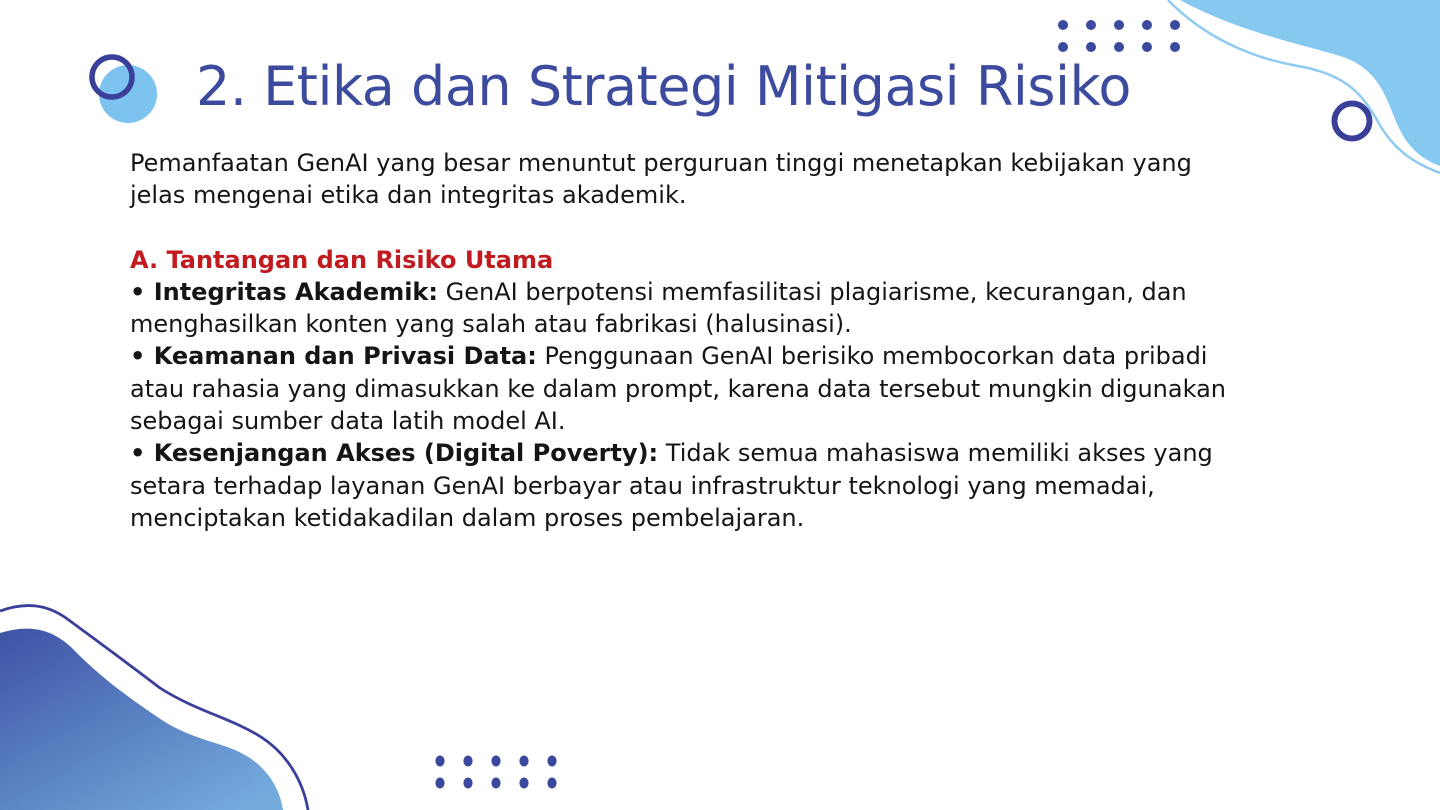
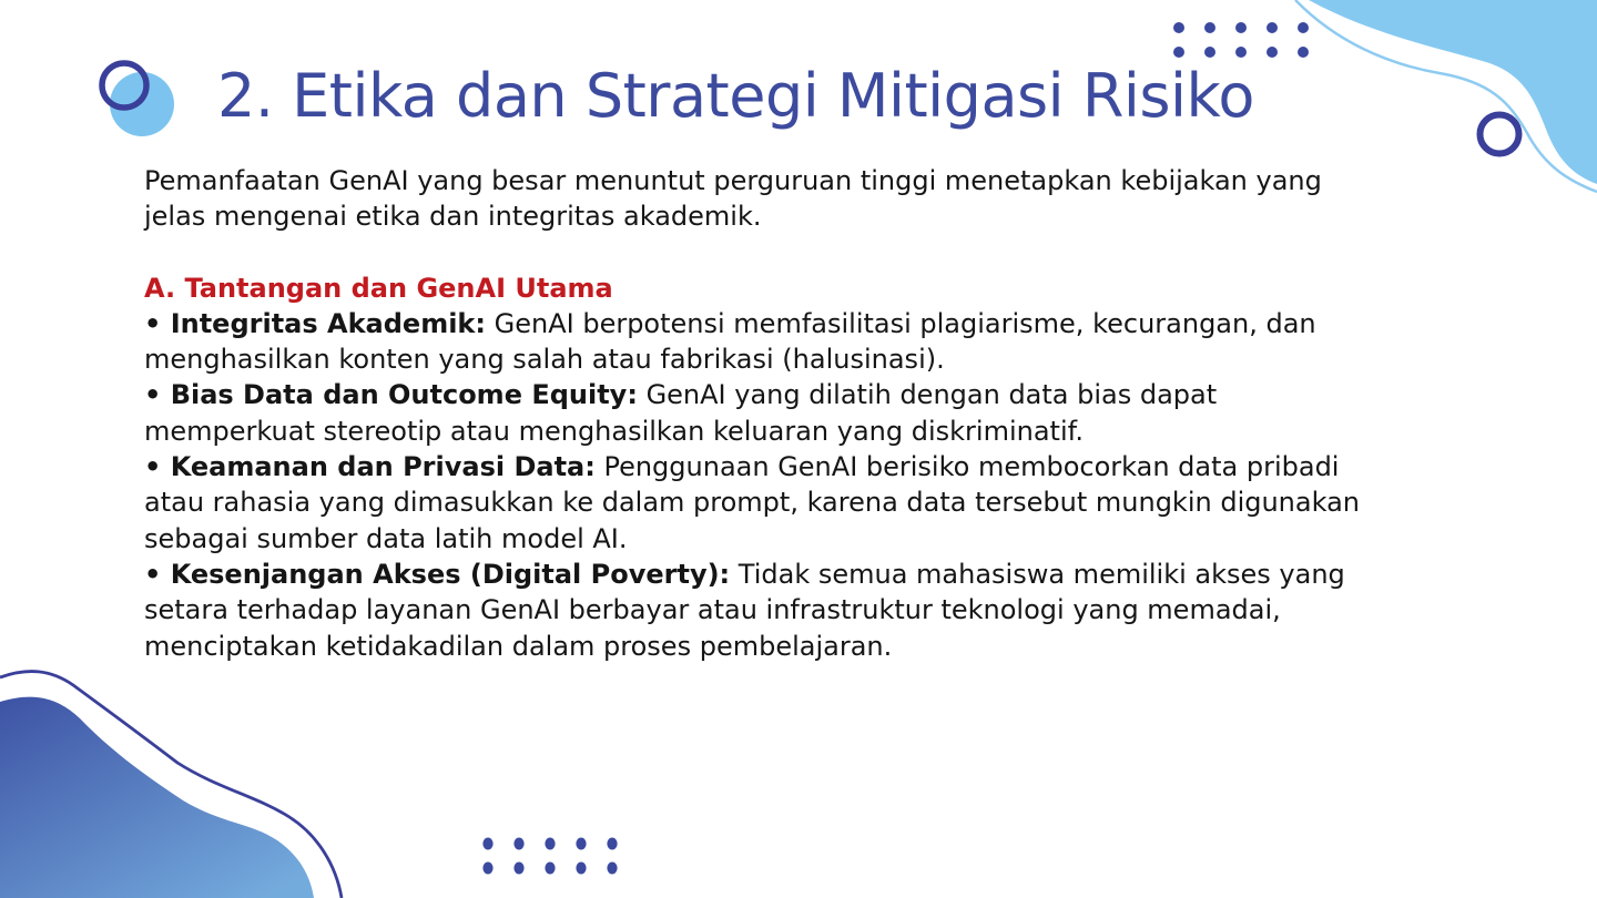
  2. Etika dan Strategi Mitigasi Risiko
  Pemanfaatan GenAI yang besar menuntut perguruan tinggi menetapkan kebijakan yang
  jelas mengenai etika dan integritas akademik.
- A. Tantangan dan Risiko Utama
+ A. Tantangan dan GenAI Utama
  • Integritas Akademik: GenAI berpotensi memfasilitasi plagiarisme, kecurangan, dan
  menghasilkan konten yang salah atau fabrikasi (halusinasi).
+ • Bias Data dan Outcome Equity: GenAI yang dilatih dengan data bias dapat
+ memperkuat stereotip atau menghasilkan keluaran yang diskriminatif.
  • Keamanan dan Privasi Data: Penggunaan GenAI berisiko membocorkan data pribadi
  atau rahasia yang dimasukkan ke dalam prompt, karena data tersebut mungkin digunakan
  sebagai sumber data latih model AI.
  • Kesenjangan Akses (Digital Poverty): Tidak semua mahasiswa memiliki akses yang
  setara terhadap layanan GenAI berbayar atau infrastruktur teknologi yang memadai,
  menciptakan ketidakadilan dalam proses pembelajaran.
